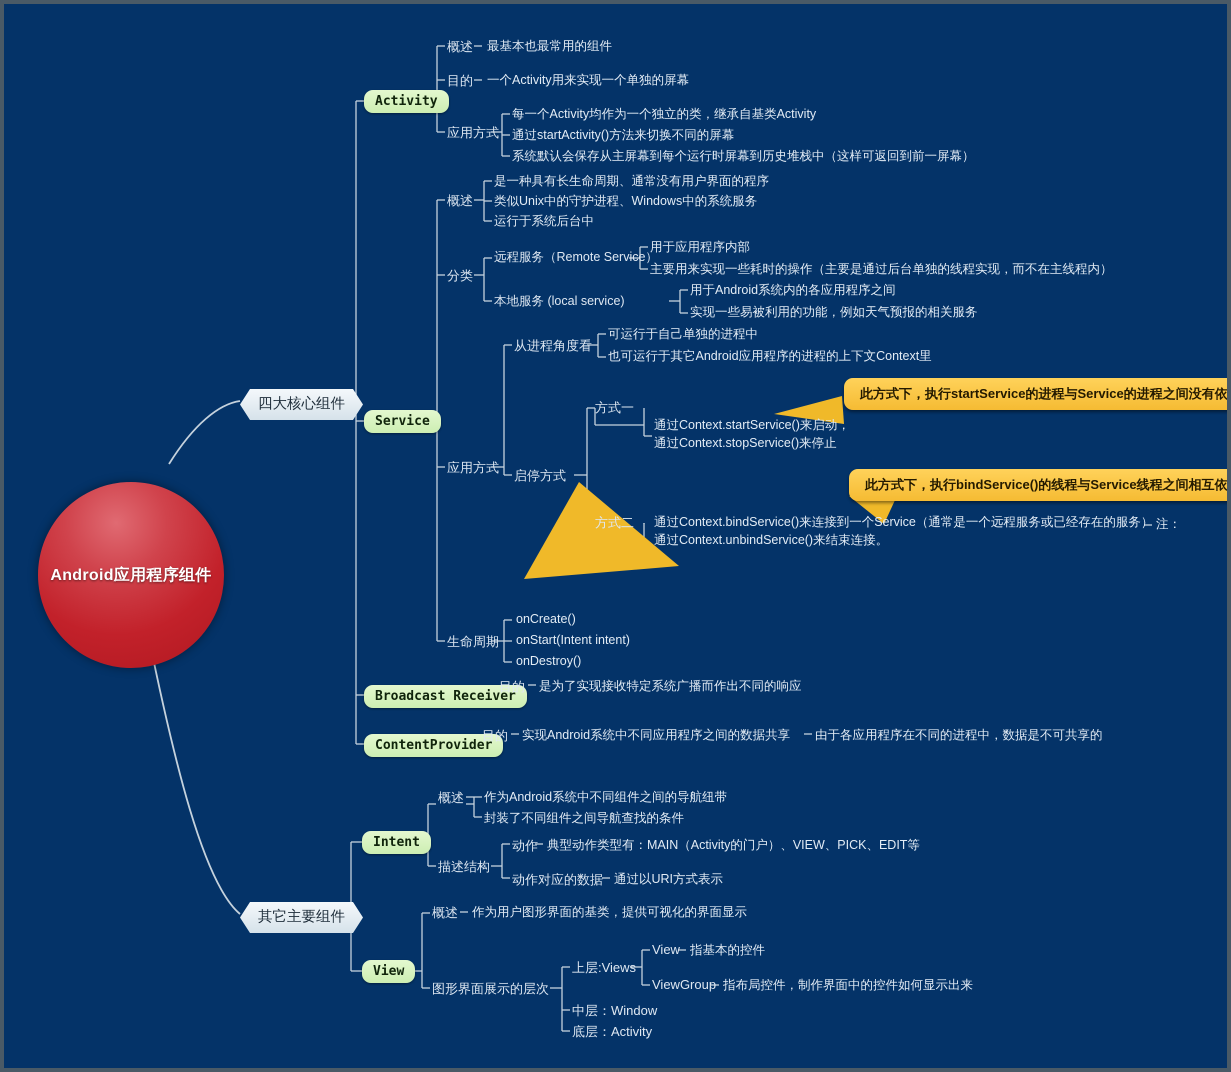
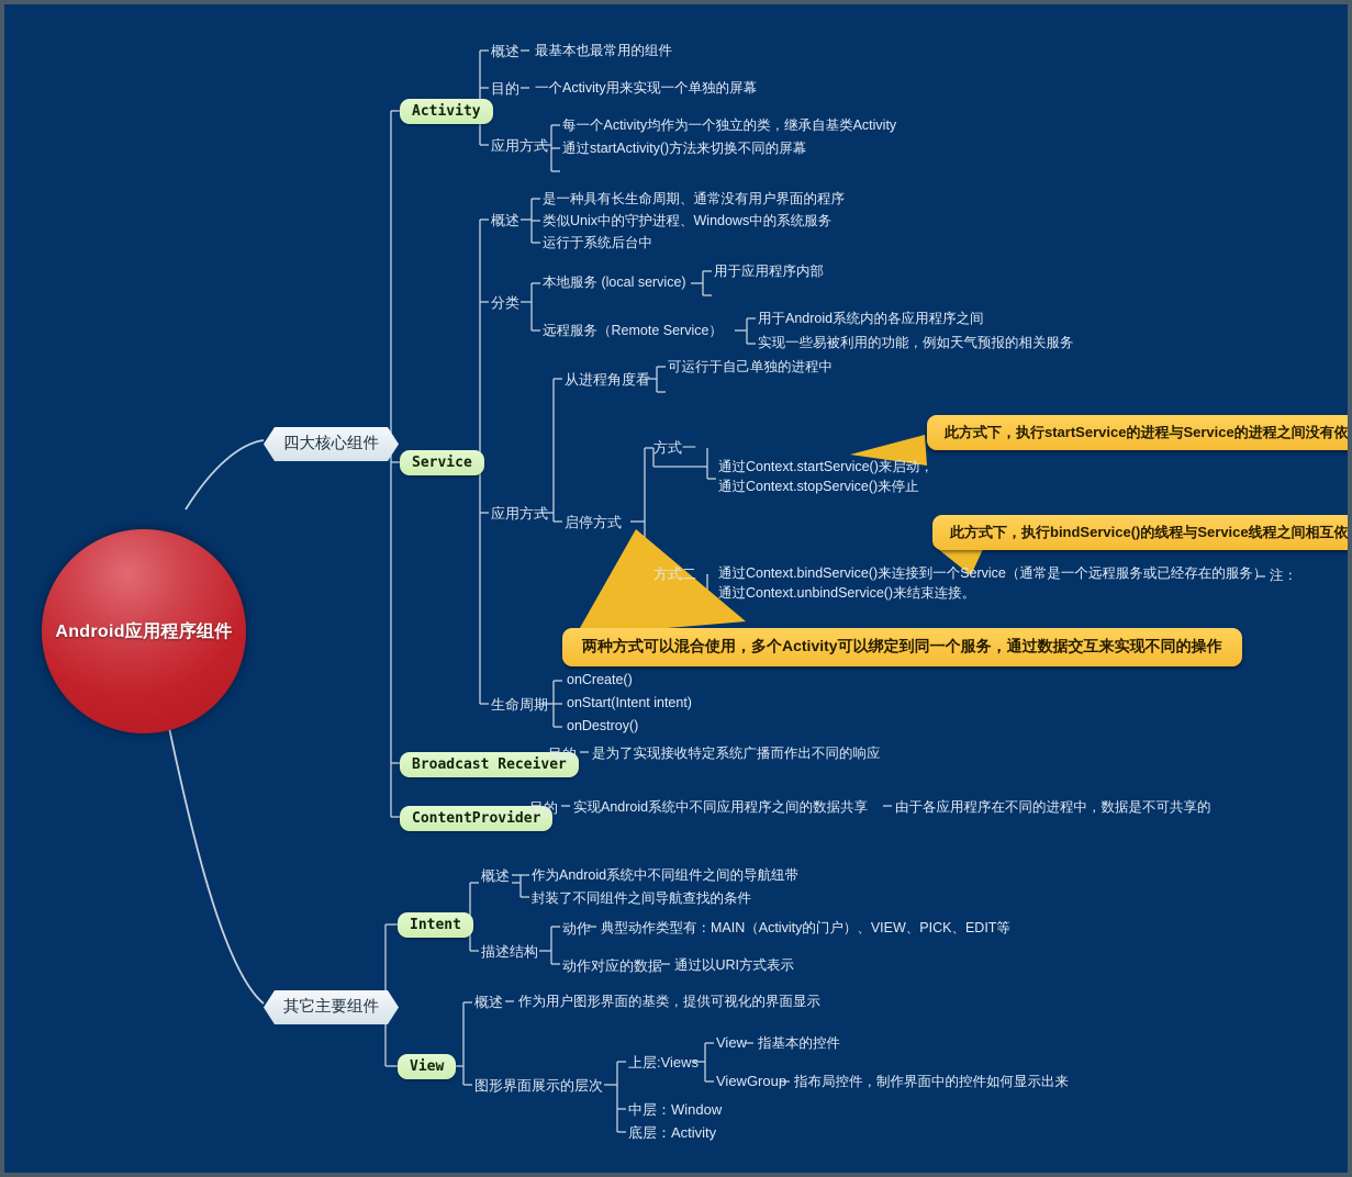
  Android应用程序组件
  四大核心组件
  其它主要组件
  Activity
  Service
  Broadcast Receiver
  ContentProvider
  Intent
  View
  概述
  最基本也最常用的组件
  目的
  一个Activity用来实现一个单独的屏幕
  应用方式
  每一个Activity均作为一个独立的类，继承自基类Activity
  通过startActivity()方法来切换不同的屏幕
- 系统默认会保存从主屏幕到每个运行时屏幕到历史堆栈中（这样可返回到前一屏幕）
  概述
  是一种具有长生命周期、通常没有用户界面的程序
  类似Unix中的守护进程、Windows中的系统服务
  运行于系统后台中
  分类
- 远程服务（Remote Service）
+ 本地服务 (local service)
  用于应用程序内部
- 主要用来实现一些耗时的操作（主要是通过后台单独的线程实现，而不在主线程内）
- 本地服务 (local service)
+ 远程服务（Remote Service）
  用于Android系统内的各应用程序之间
  实现一些易被利用的功能，例如天气预报的相关服务
  应用方式
  从进程角度看
  可运行于自己单独的进程中
- 也可运行于其它Android应用程序的进程的上下文Context里
  启停方式
  方式一
  通过Context.startService()来启动，
  通过Context.stopService()来停止
  方式二
  通过Context.bindService()来连接到一个Service（通常是一个远程服务或已经存在的服务）
  通过Context.unbindService()来结束连接。
  注：
  生命周期
  onCreate()
  onStart(Intent intent)
  onDestroy()
  此方式下，执行startService的进程与Service的进程之间没有依
  此方式下，执行bindService()的线程与Service线程之间相互依
+ 两种方式可以混合使用，多个Activity可以绑定到同一个服务，通过数据交互来实现不同的操作
  目的
  是为了实现接收特定系统广播而作出不同的响应
  目的
  实现Android系统中不同应用程序之间的数据共享
  由于各应用程序在不同的进程中，数据是不可共享的
  概述
  作为Android系统中不同组件之间的导航纽带
  封装了不同组件之间导航查找的条件
  描述结构
  动作
  典型动作类型有：MAIN（Activity的门户）、VIEW、PICK、EDIT等
  动作对应的数据
  通过以URI方式表示
  概述
  作为用户图形界面的基类，提供可视化的界面显示
  图形界面展示的层次
  上层:Views
  View
  指基本的控件
  ViewGroup
  指布局控件，制作界面中的控件如何显示出来
  中层：Window
  底层：Activity
